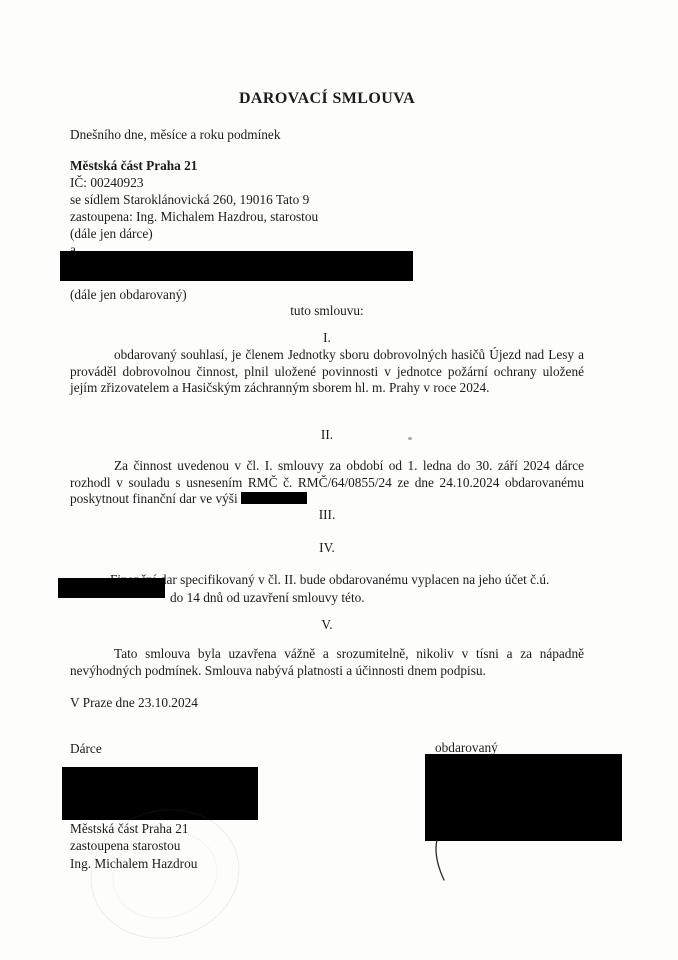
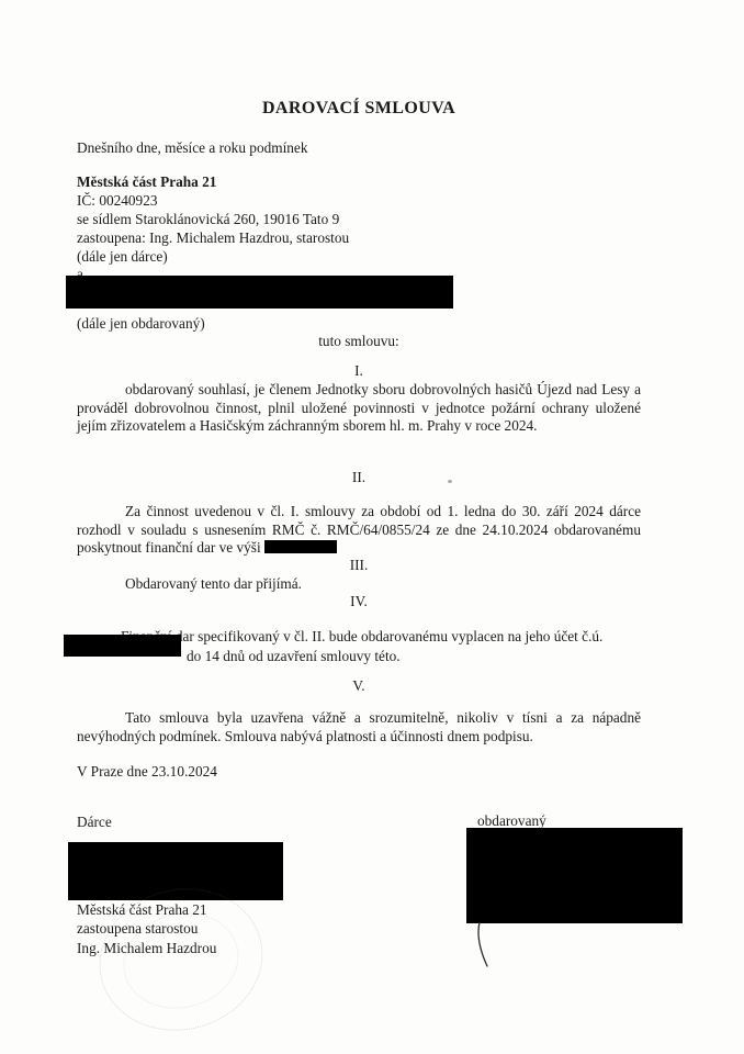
  DAROVACÍ SMLOUVA
  Dnešního dne, měsíce a roku podmínek
  Městská část Praha 21
  IČ: 00240923
  se sídlem Staroklánovická 260, 19016 Tato 9
  zastoupena: Ing. Michalem Hazdrou, starostou
  (dále jen dárce)
  a
  (dále jen obdarovaný)
  tuto smlouvu:
  I.
  obdarovaný souhlasí, je členem Jednotky sboru dobrovolných hasičů Újezd nad Lesy a prováděl dobrovolnou činnost, plnil uložené povinnosti v jednotce požární ochrany uložené jejím zřizovatelem a Hasičským záchranným sborem hl. m. Prahy v roce 2024.
  II.
  Za činnost uvedenou v čl. I. smlouvy za období od 1. ledna do 30. září 2024 dárce rozhodl v souladu s usnesením RMČ č. RMČ/64/0855/24 ze dne 24.10.2024 obdarovanému poskytnout finanční dar ve výši
  III.
+ Obdarovaný tento dar přijímá.
  IV.
  ar specifikovaný v čl. II. bude obdarovanému vyplacen na jeho účet č.ú.
  do 14 dnů od uzavření smlouvy této.
  V.
  Tato smlouva byla uzavřena vážně a srozumitelně, nikoliv v tísni a za nápadně nevýhodných podmínek. Smlouva nabývá platnosti a účinnosti dnem podpisu.
  V Praze dne 23.10.2024
  Dárce
  obdarovaný
  Městská část Praha 21
  zastoupena starostou
  Ing. Michalem Hazdrou
